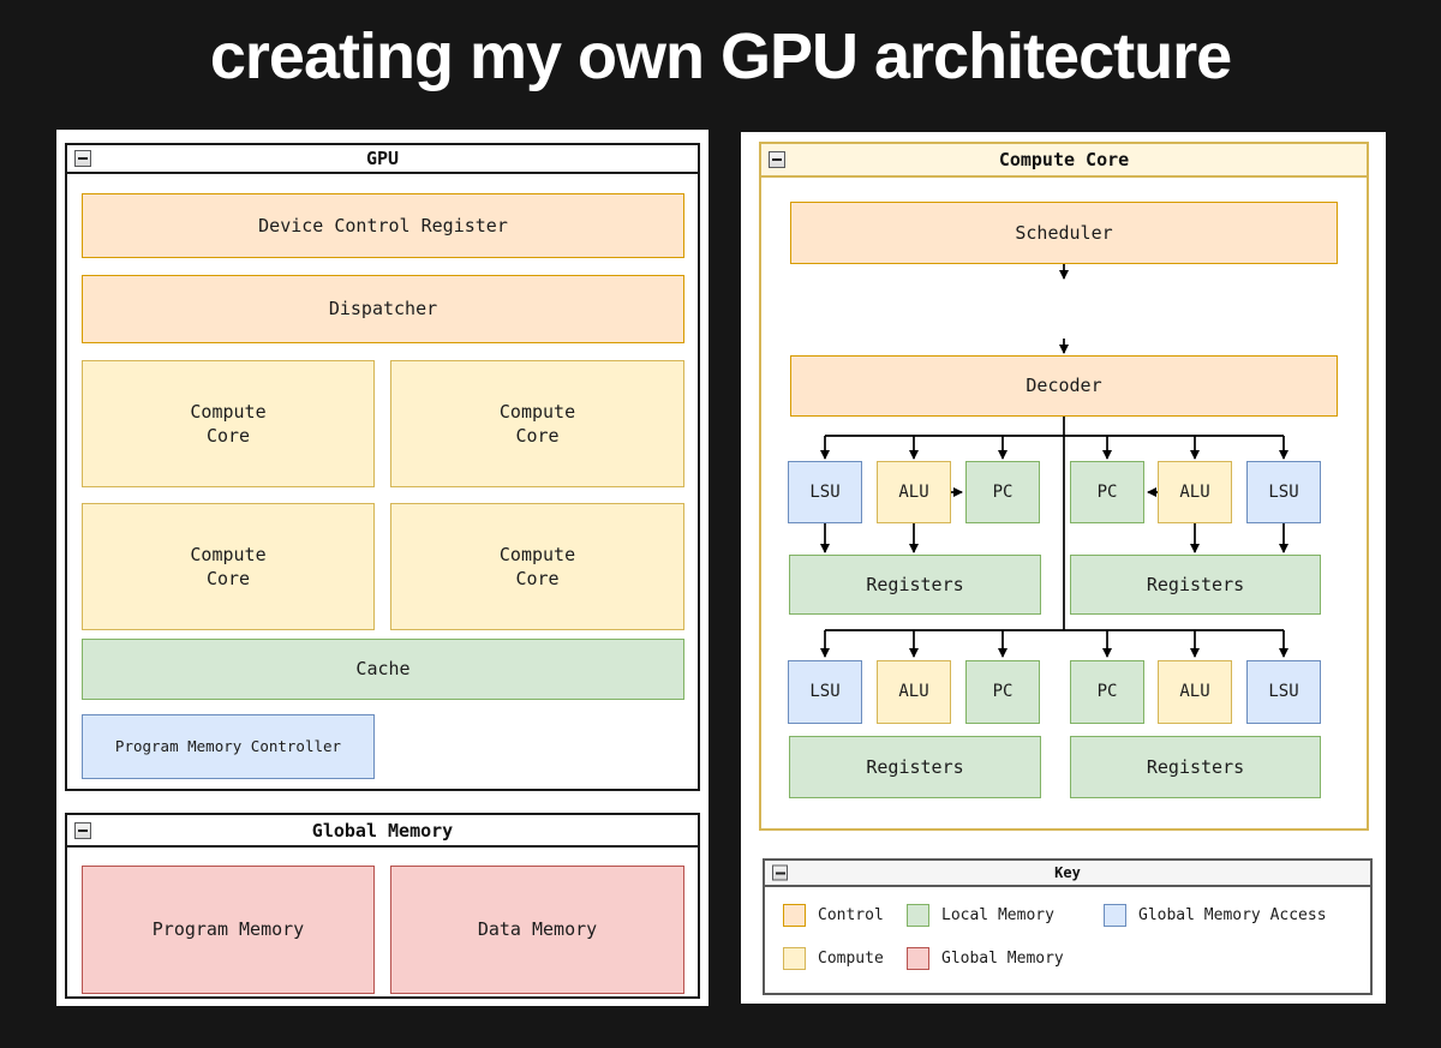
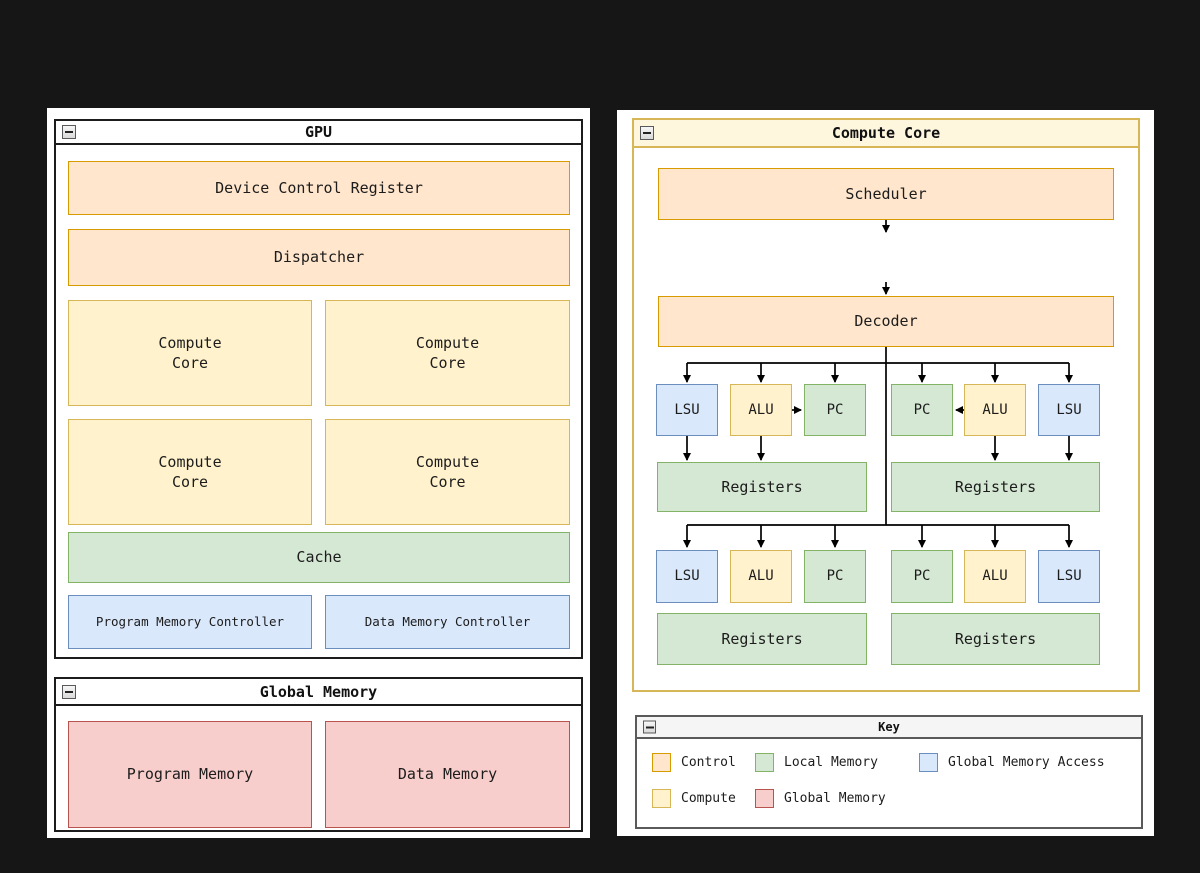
- creating my own GPU architecture
  GPU
  Device Control Register
  Dispatcher
  Compute
  Core
  Compute
  Core
  Compute
  Core
  Compute
  Core
  Cache
  Program Memory Controller
+ Data Memory Controller
  Global Memory
  Program Memory
  Data Memory
  Compute Core
  Scheduler
  Decoder
  LSU
  ALU
  PC
  PC
  ALU
  LSU
  Registers
  Registers
  LSU
  ALU
  PC
  PC
  ALU
  LSU
  Registers
  Registers
  Key
  Control
  Local Memory
  Global Memory Access
  Compute
  Global Memory
